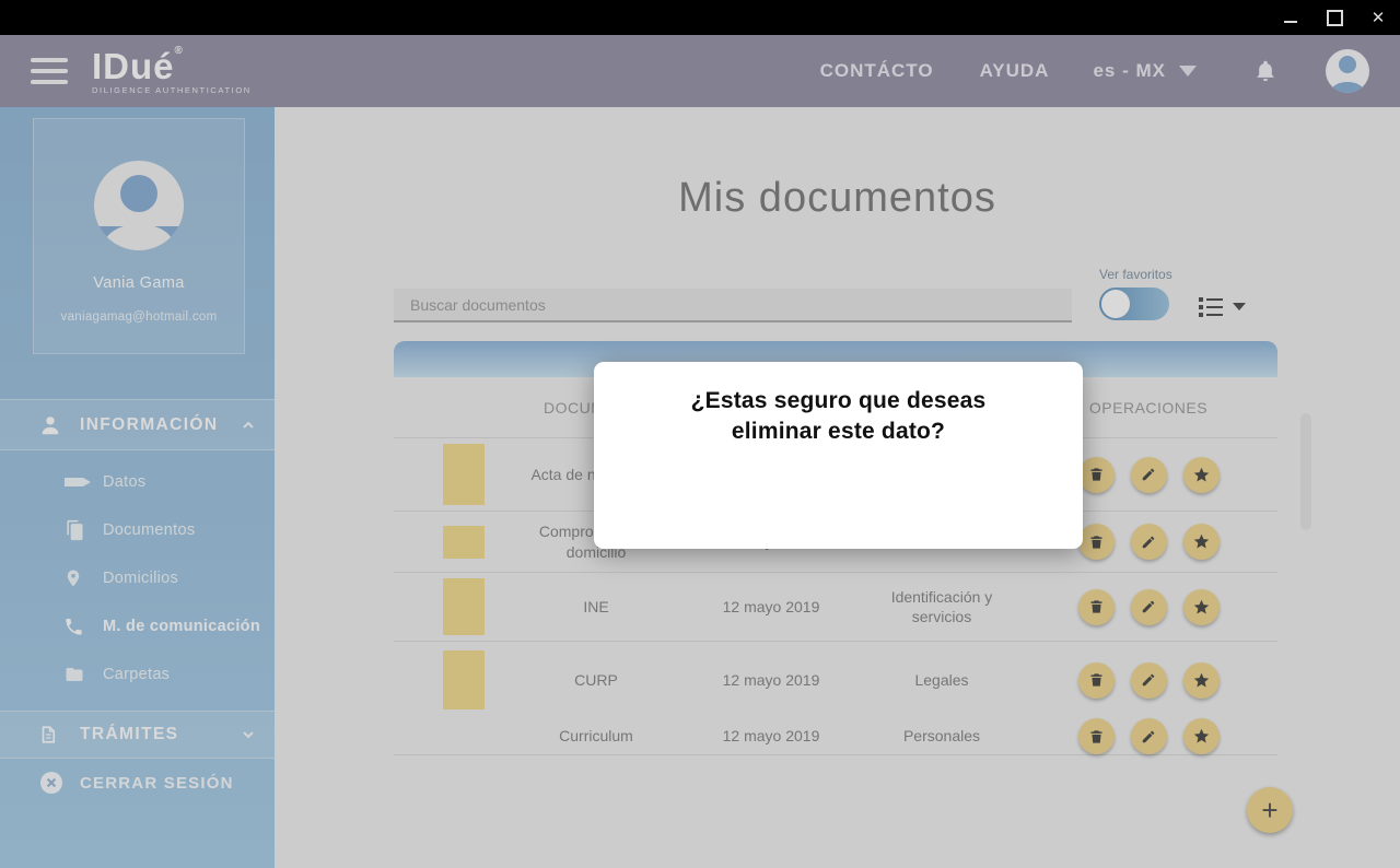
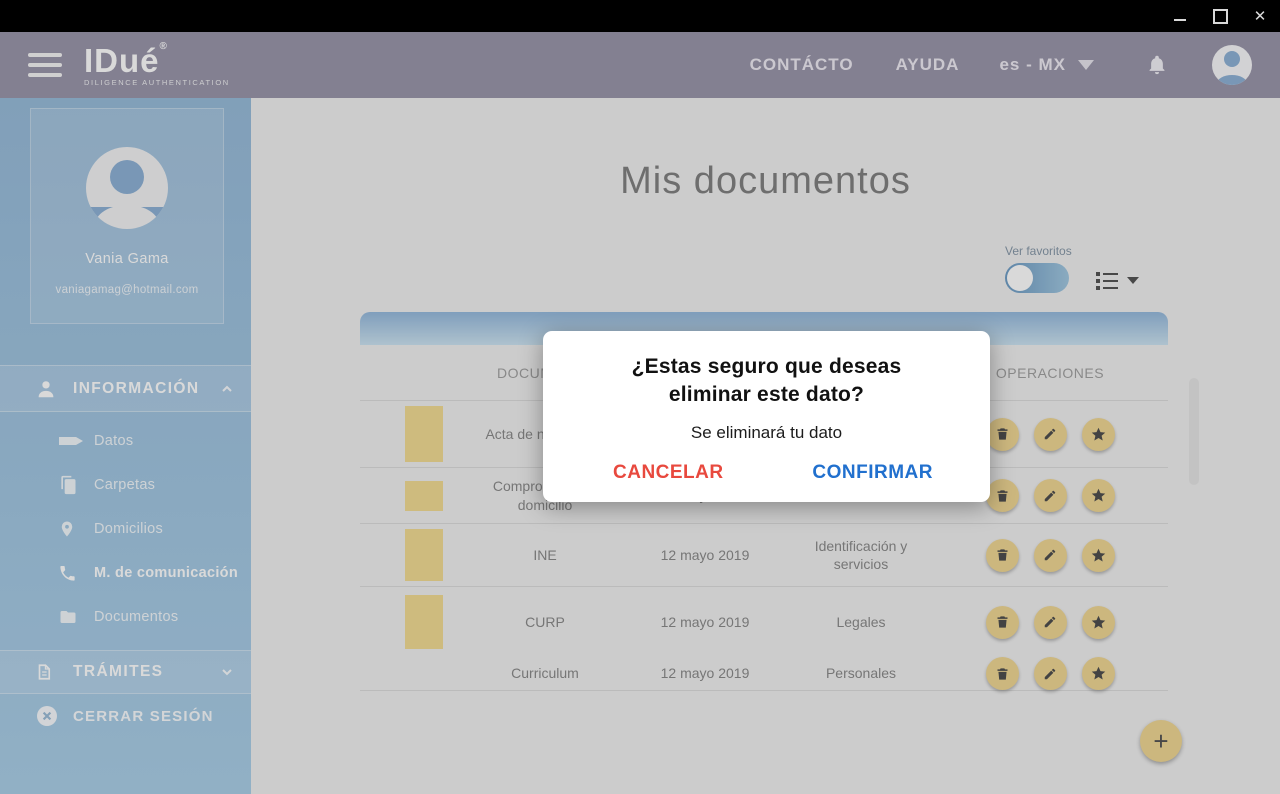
  ✕
  IDué®
  DILIGENCE AUTHENTICATION
  CONTÁCTO
  AYUDA
  es - MX
  Vania Gama
  vaniagamag@hotmail.com
  INFORMACIÓN
  Datos
- Documentos
+ Carpetas
  Domicilios
  M. de comunicación
- Carpetas
+ Documentos
  TRÁMITES
  CERRAR SESIÓN
  Mis documentos
- Buscar documentos
  Ver favoritos
  OPERACIONES
  INE
  12 mayo 2019
  Identificación y servicios
  CURP
  12 mayo 2019
  Legales
  Curriculum
  12 mayo 2019
  Personales
  +
  ¿Estas seguro que deseas eliminar este dato?
+ Se eliminará tu dato
+ CANCELAR
+ CONFIRMAR
